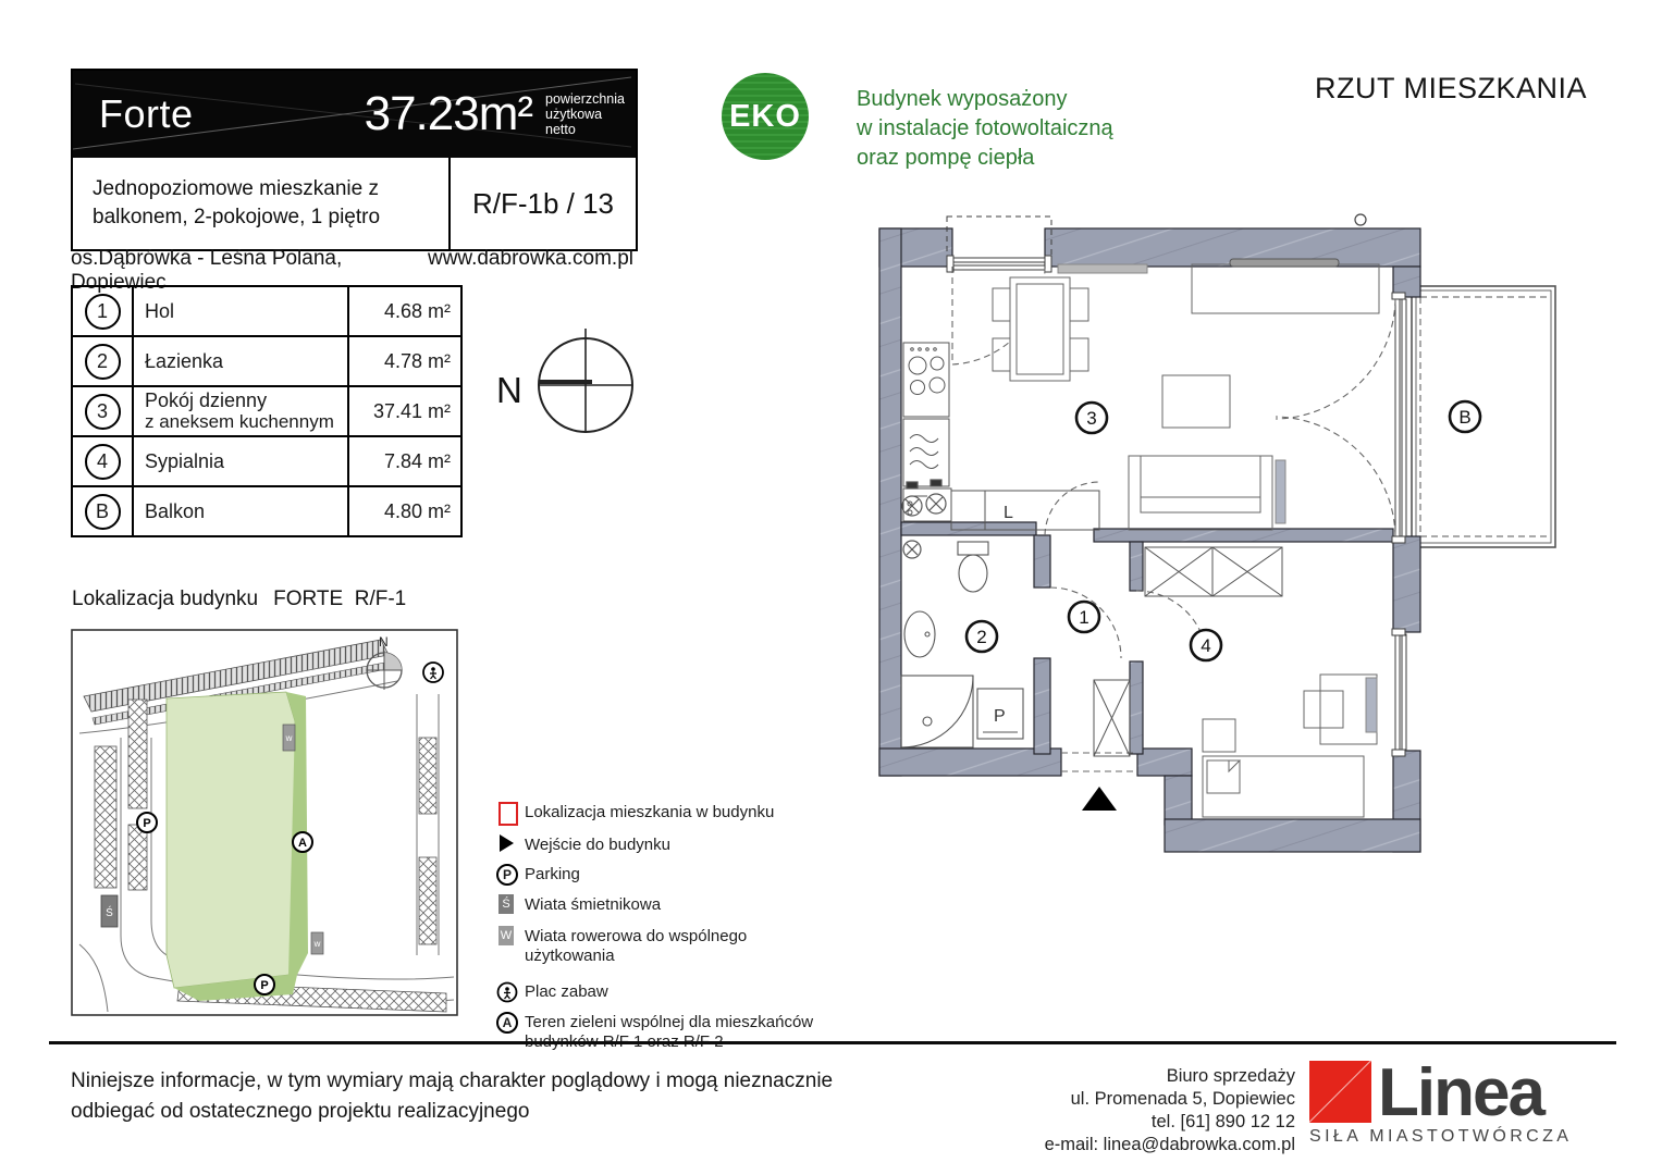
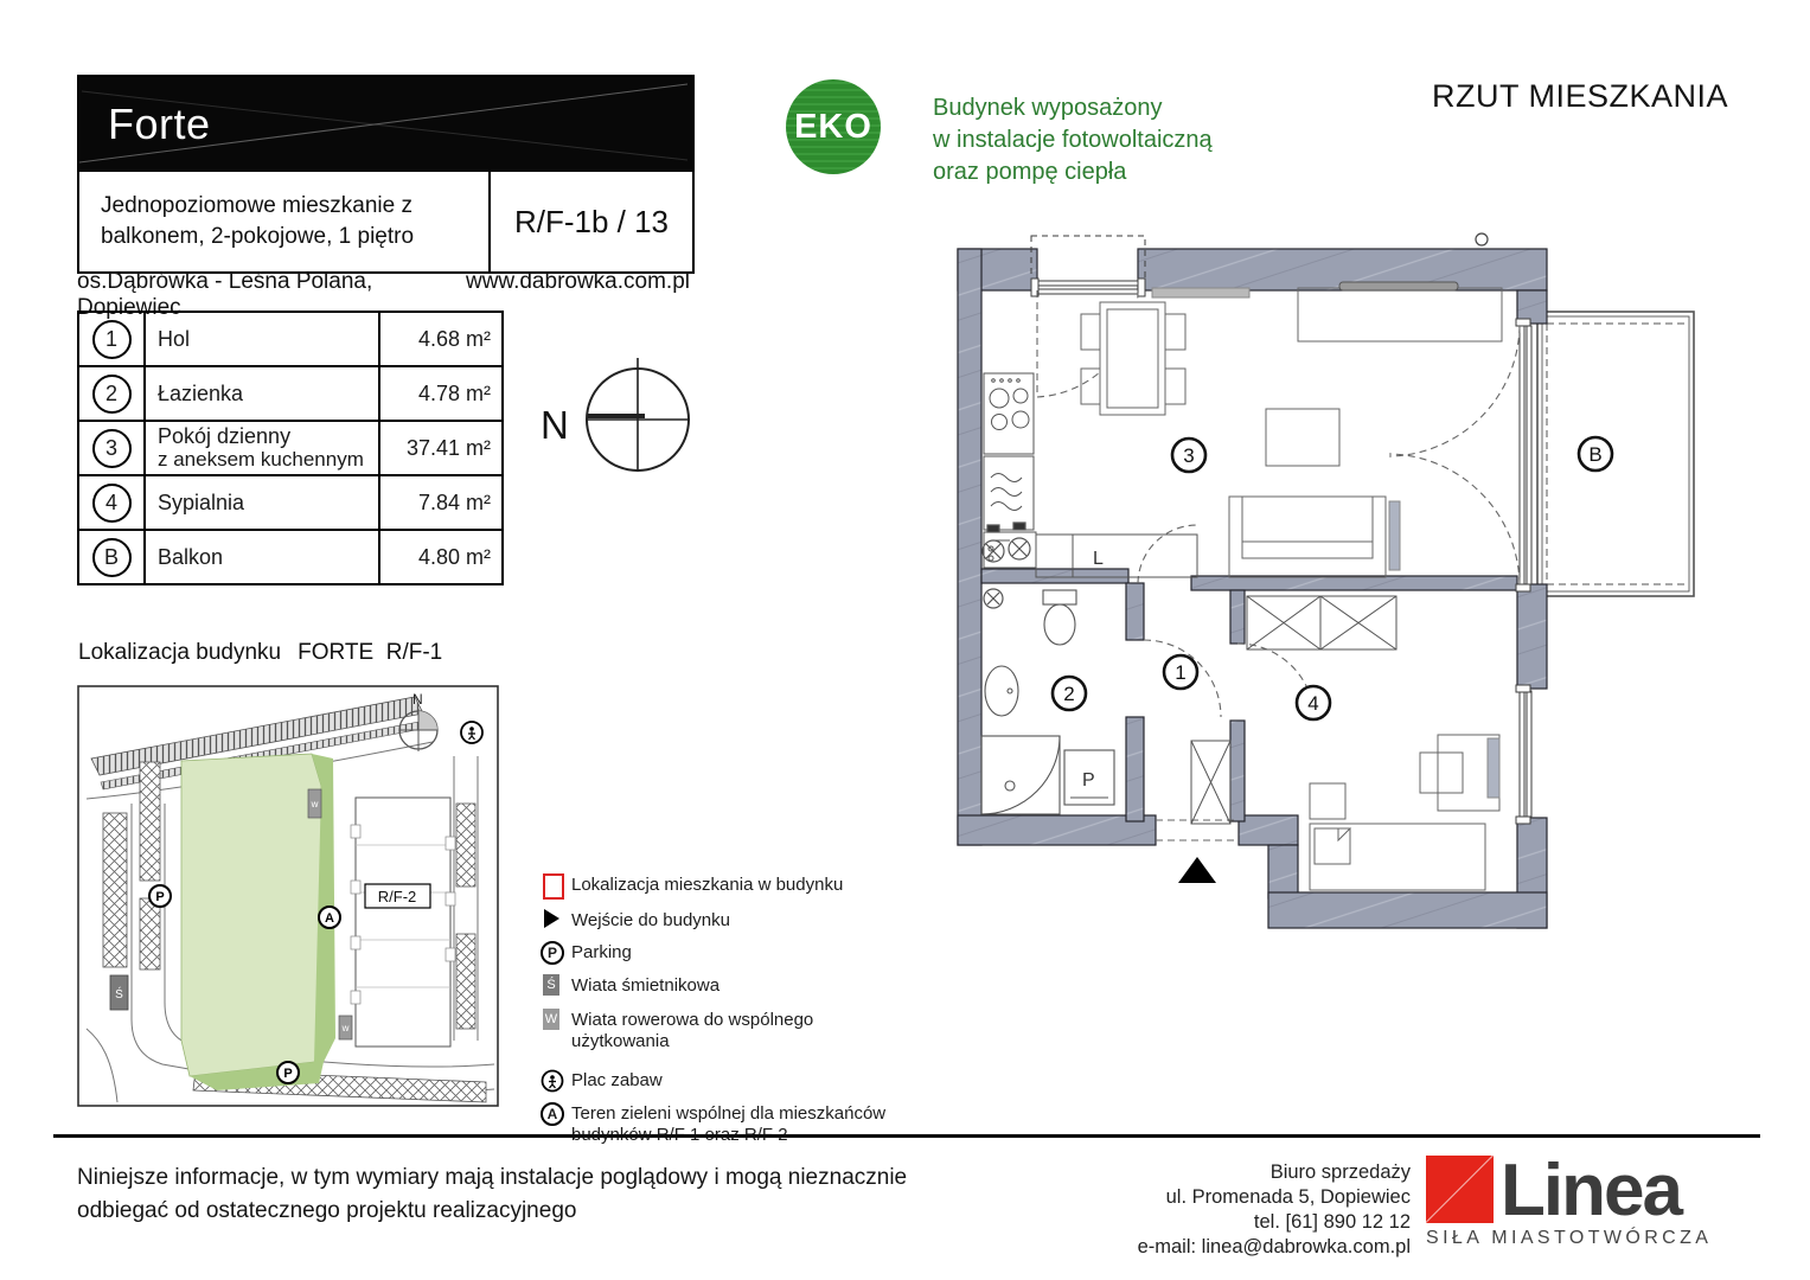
  Forte
- 37.23m²
- powierzchnia
- użytkowa
- netto
  Jednopoziomowe mieszkanie z
  balkonem, 2-pokojowe, 1 piętro
  R/F-1b / 13
  os.Dąbrówka - Leśna Polana, Dopiewiec
  www.dabrowka.com.pl
  1
  Hol
  4.68 m²
  2
  Łazienka
  4.78 m²
  3
  Pokój dzienny
  z aneksem kuchennym
  37.41 m²
  4
  Sypialnia
  7.84 m²
  B
  Balkon
  4.80 m²
  N
  EKO
  Budynek wyposażony
  w instalacje fotowoltaiczną
  oraz pompę ciepła
  RZUT MIESZKANIA
  L
  P
  3
  B
  2
  1
  4
  Lokalizacja budynku FORTE R/F-1
+ R/F-2
  N
  P
  P
  Ś
  w
  w
  A
  Lokalizacja mieszkania w budynku
  Wejście do budynku
  P
  Parking
  Ś
  Wiata śmietnikowa
  W
  Wiata rowerowa do wspólnego użytkowania
  Plac zabaw
  A
  Teren zieleni wspólnej dla mieszkańców
- Niniejsze informacje, w tym wymiary mają charakter poglądowy i mogą nieznacznie
+ Niniejsze informacje, w tym wymiary mają instalacje poglądowy i mogą nieznacznie
  odbiegać od ostatecznego projektu realizacyjnego
  Biuro sprzedaży
  ul. Promenada 5, Dopiewiec
  tel. [61] 890 12 12
  e-mail: linea@dabrowka.com.pl
  Linea
  SIŁA MIASTOTWÓRCZA
